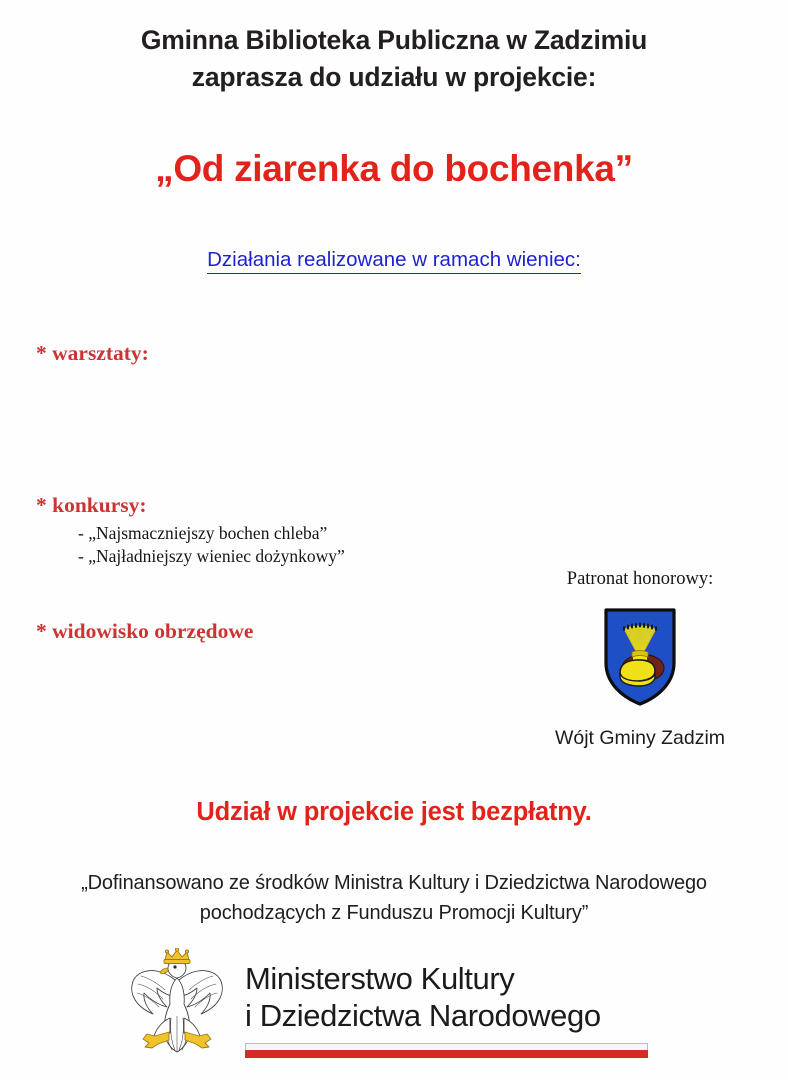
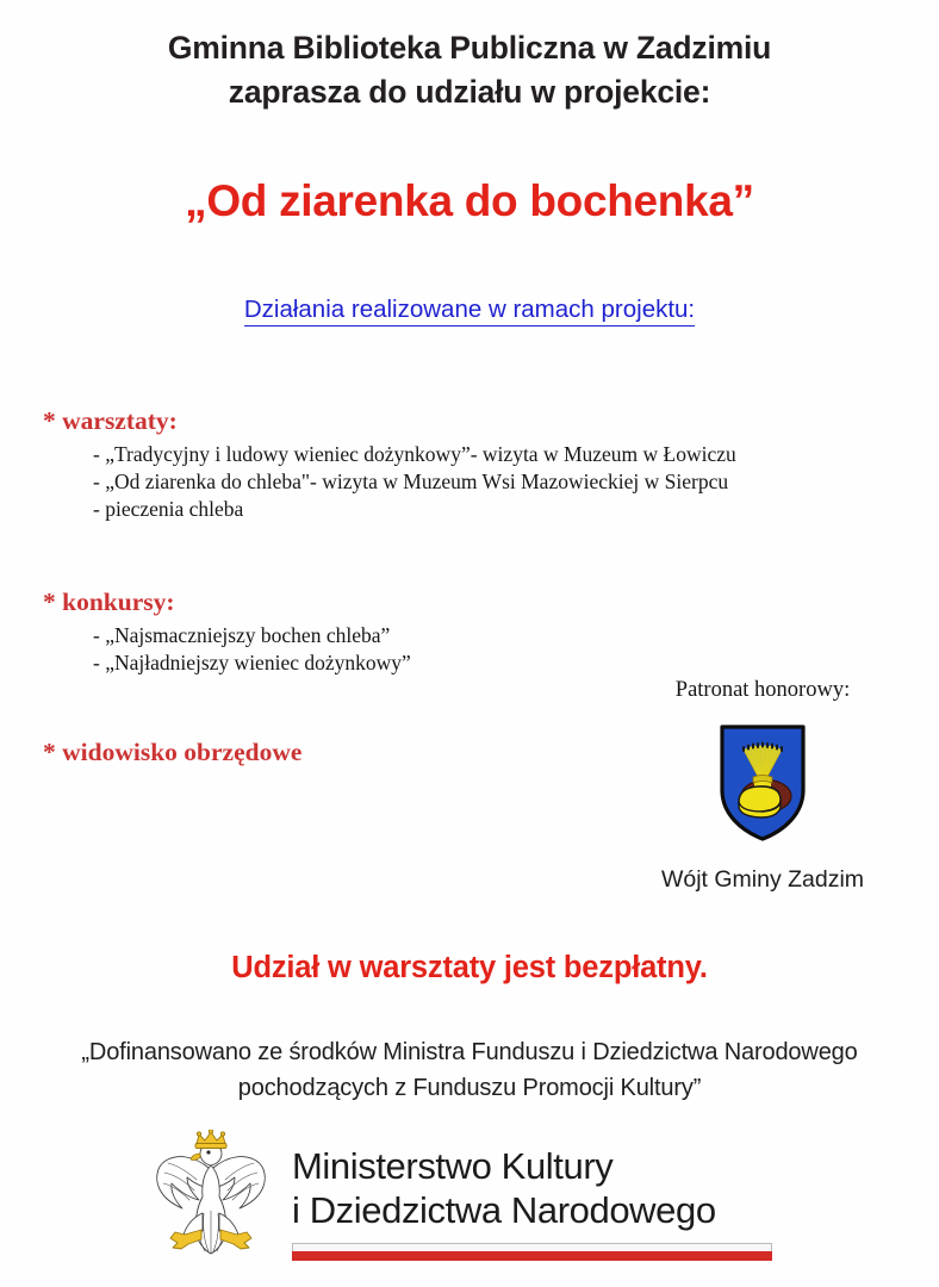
  Gminna Biblioteka Publiczna w Zadzimiu
  zaprasza do udziału w projekcie:
  „Od ziarenka do bochenka”
- Działania realizowane w ramach wieniec:
+ Działania realizowane w ramach projektu:
  * warsztaty:
+ - „Tradycyjny i ludowy wieniec dożynkowy”- wizyta w Muzeum w Łowiczu
+ - „Od ziarenka do chleba"- wizyta w Muzeum Wsi Mazowieckiej w Sierpcu
+ - pieczenia chleba
  * konkursy:
  - „Najsmaczniejszy bochen chleba”
  - „Najładniejszy wieniec dożynkowy”
  * widowisko obrzędowe
  Patronat honorowy:
  Wójt Gminy Zadzim
- Udział w projekcie jest bezpłatny.
+ Udział w warsztaty jest bezpłatny.
- „Dofinansowano ze środków Ministra Kultury i Dziedzictwa Narodowego
+ „Dofinansowano ze środków Ministra Funduszu i Dziedzictwa Narodowego
  pochodzących z Funduszu Promocji Kultury”
  Ministerstwo Kultury
  i Dziedzictwa Narodowego
